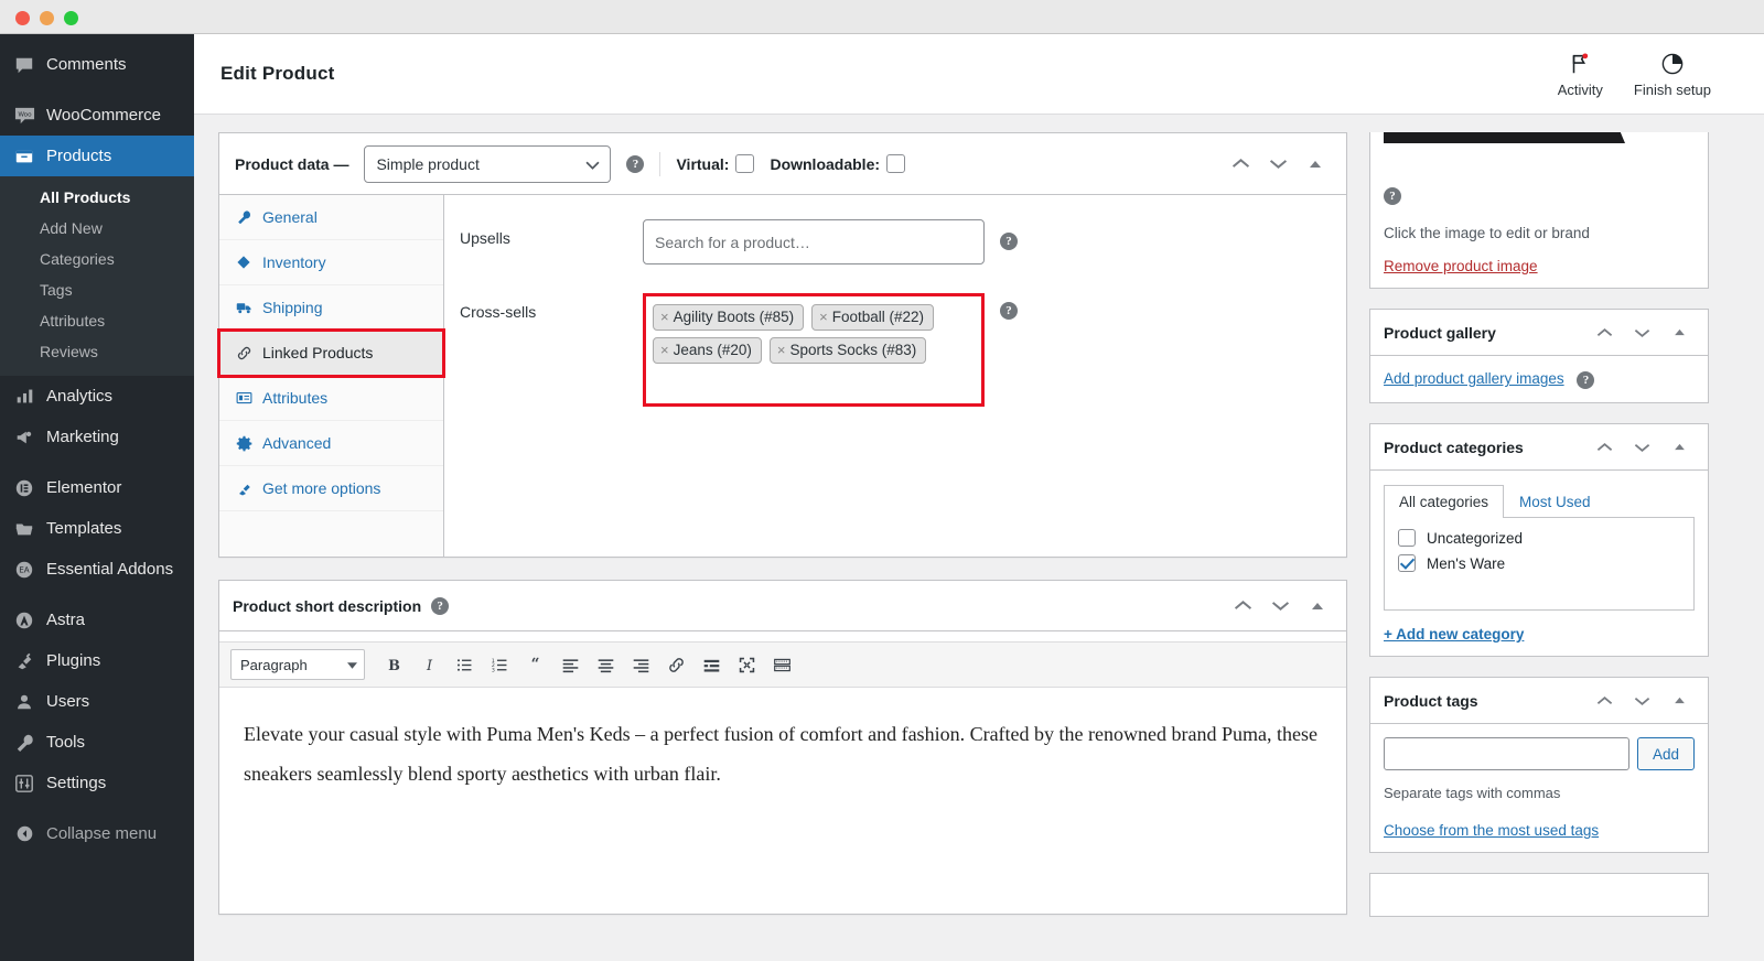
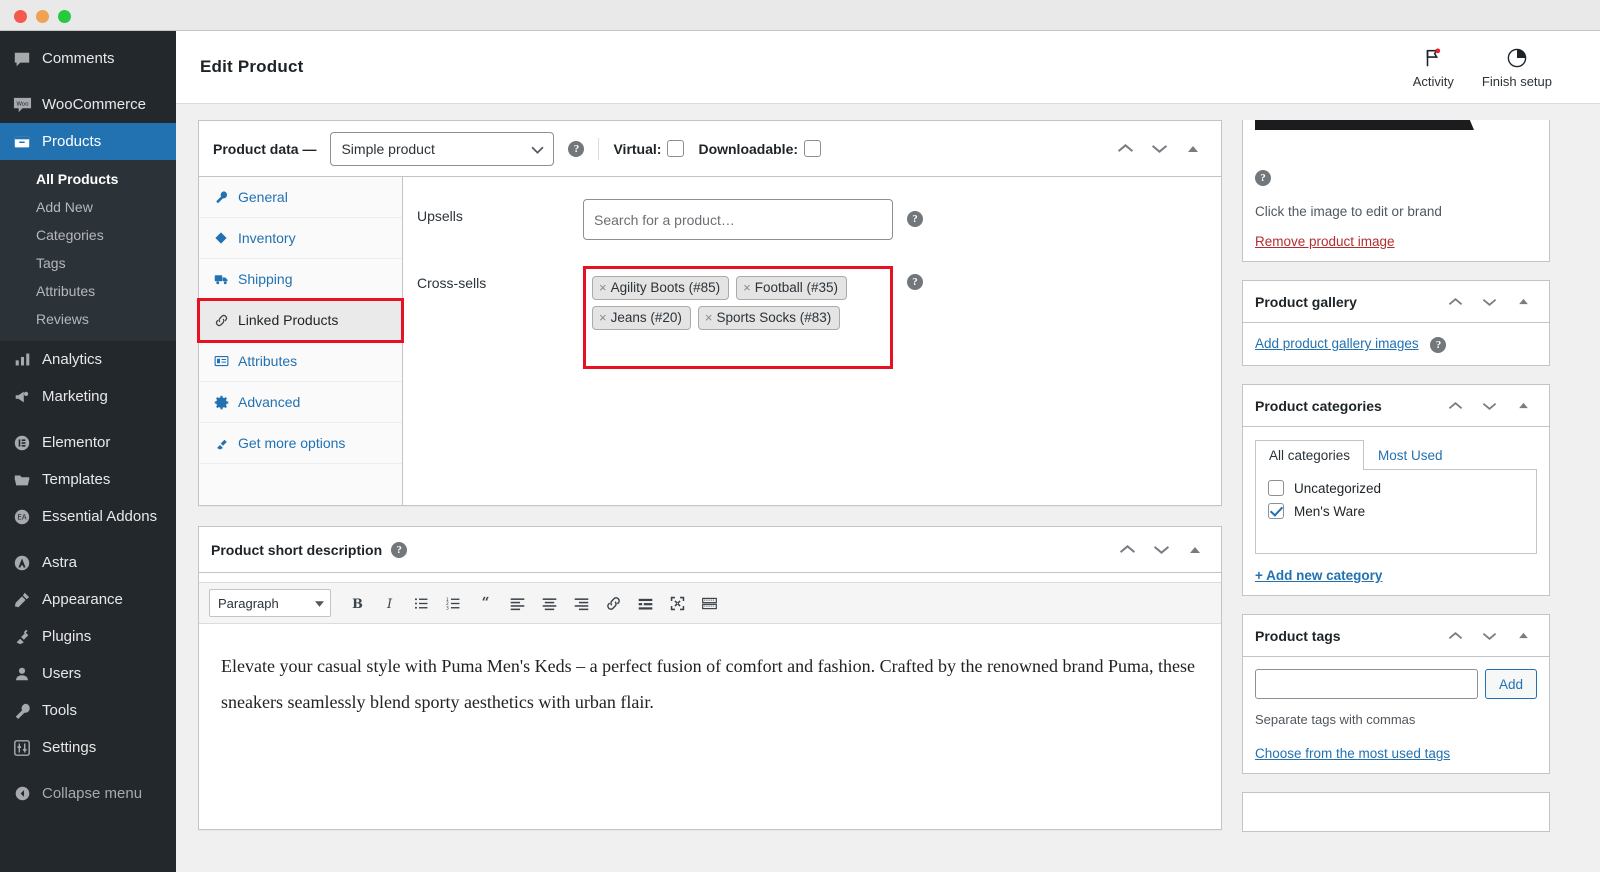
  Comments
  WooCommerce
  Products
  All Products
  Add New
  Categories
  Tags
  Attributes
  Reviews
  Analytics
  Marketing
  Elementor
  Templates
  EA
  Essential Addons
  Astra
+ Appearance
  Plugins
  Users
  Tools
  Settings
  Collapse menu
  Edit Product
  Activity
  Finish setup
  Product data —
  Simple product
  ?
  Virtual:
  Downloadable:
  General
  Inventory
  Shipping
  Linked Products
  Attributes
  Advanced
  Get more options
  Upsells
  Search for a product…
  ?
  Cross-sells
  ×
  Agility Boots (#85)
  ×
- Football (#22)
+ Football (#35)
  ×
  Jeans (#20)
  ×
  Sports Socks (#83)
  ?
  Product short description
  ?
  Paragraph
  B
  I
  “
  Elevate your casual style with Puma Men's Keds – a perfect fusion of comfort and fashion. Crafted by the renowned brand Puma, these sneakers seamlessly blend sporty aesthetics with urban flair.
  ?
  Click the image to edit or brand
  Remove product image
  Product gallery
  Add product gallery images ?
  Product categories
  All categories
  Most Used
  Uncategorized
  Men's Ware
  + Add new category
  Product tags
  Add
  Separate tags with commas
  Choose from the most used tags
